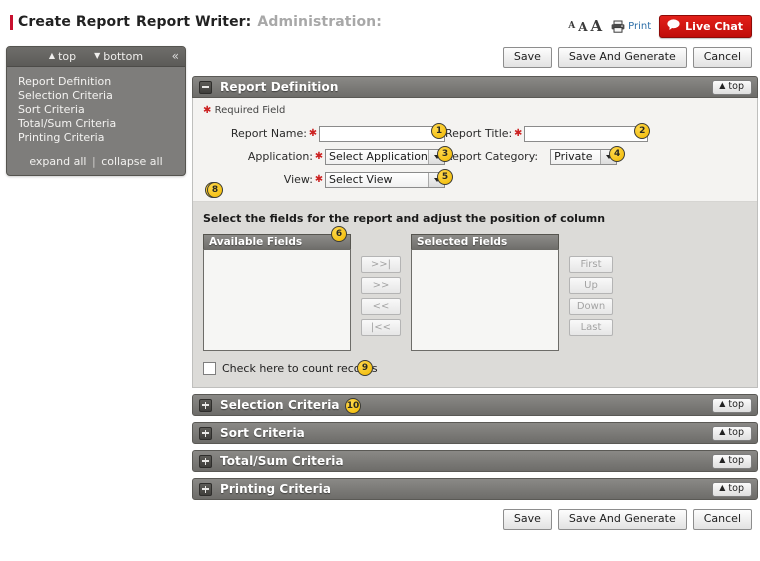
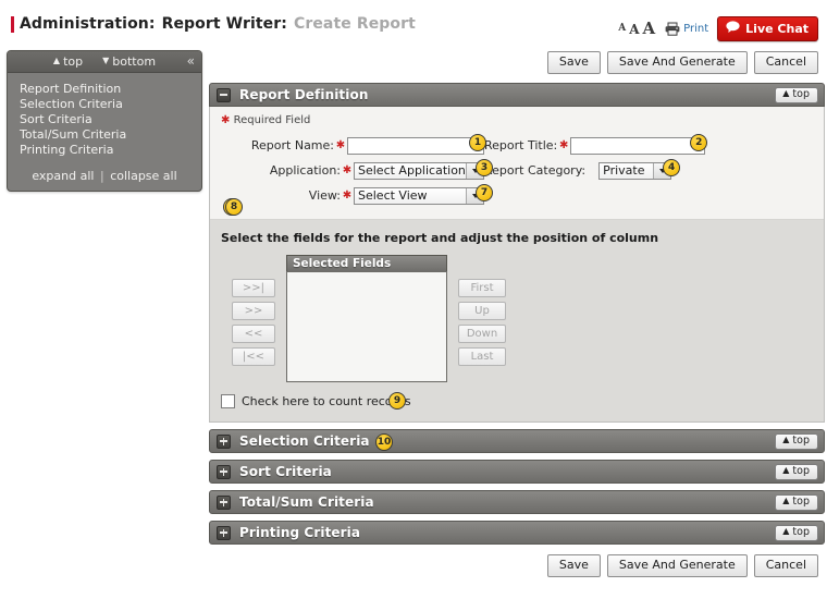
- Create Report
+ Administration:
  Report Writer:
- Administration:
+ Create Report
  A
  A
  A
  Print
  Live Chat
  Save
  Save And Generate
  Cancel
  ▲
  top
  ▼
  bottom
  «
  Report Definition
  Selection Criteria
  Sort Criteria
  Total/Sum Criteria
  Printing Criteria
  expand all | collapse all
  Report Definition
  ▲
  top
  ✱ Required Field
  Report Name:
  ✱
  1
  Report Title:
  ✱
  2
  Application:
  ✱
  Select Application
  3
  eport Category:
  Private
  4
  View:
  ✱
  Select View
- 5
+ 7
  Select the fields for the report and adjust the position of column
- Available Fields
- 6
  >>|
  >>
  <<
  |<<
  Selected Fields
  8
  First
  Up
  Down
  Last
  Check here to count recs
  9
  Selection Criteria
  10
  ▲
  top
  Sort Criteria
  ▲
  top
  Total/Sum Criteria
  ▲
  top
  Printing Criteria
  ▲
  top
  Save
  Save And Generate
  Cancel
